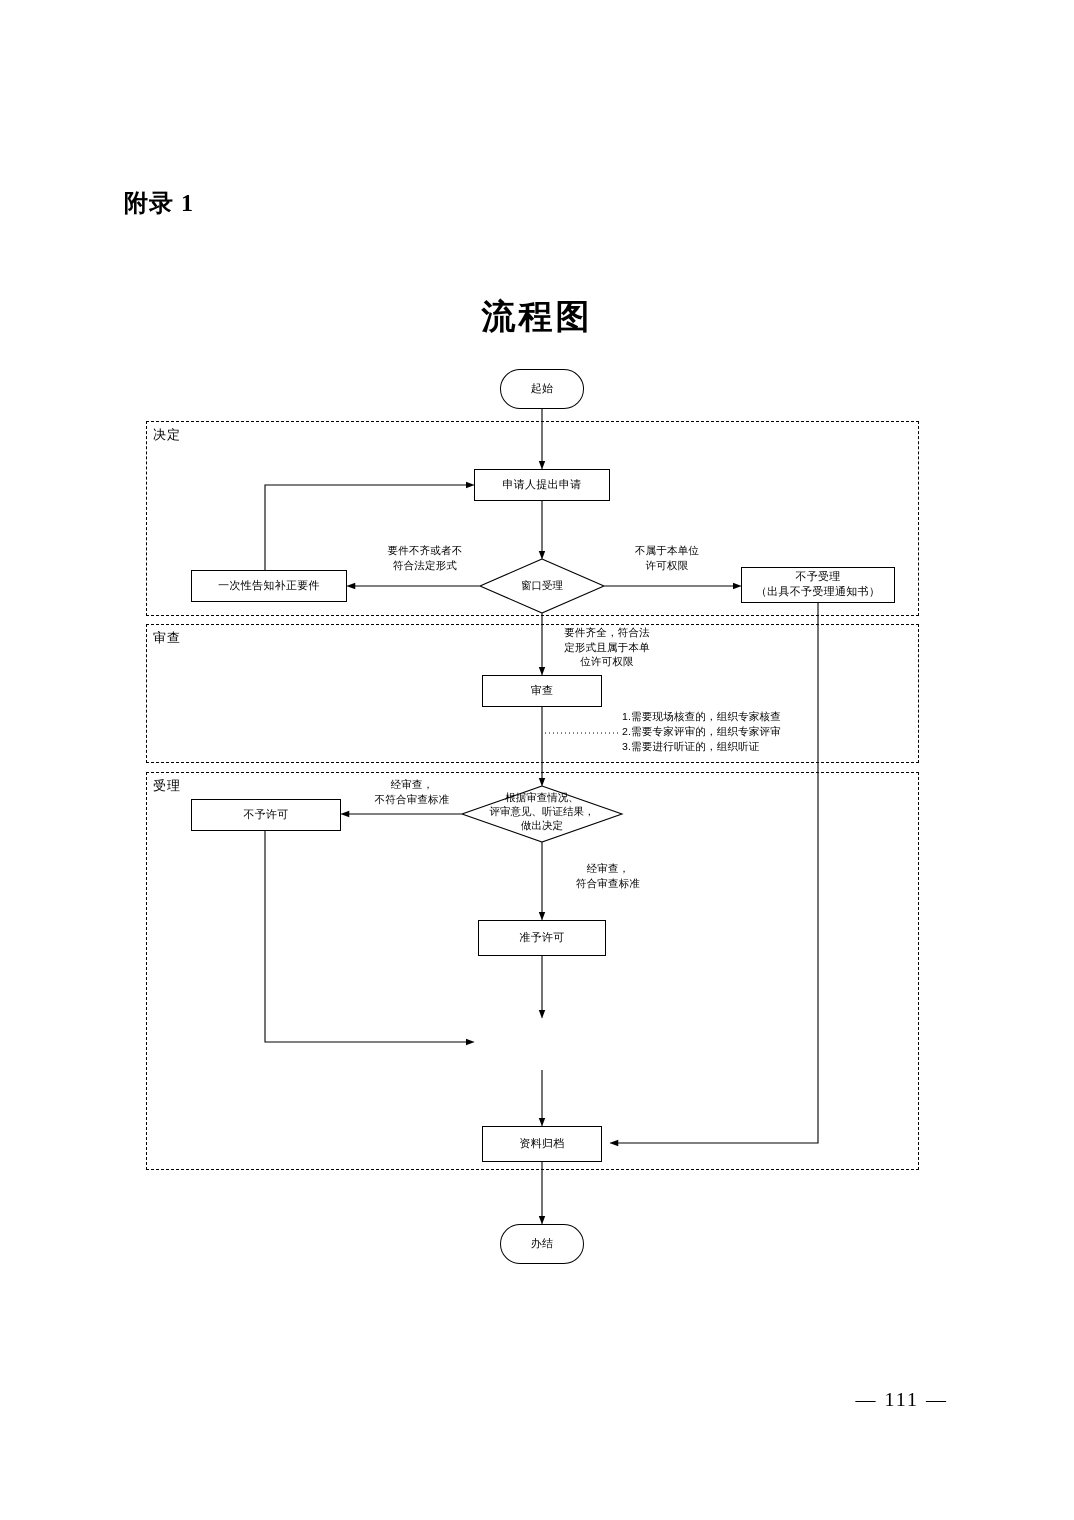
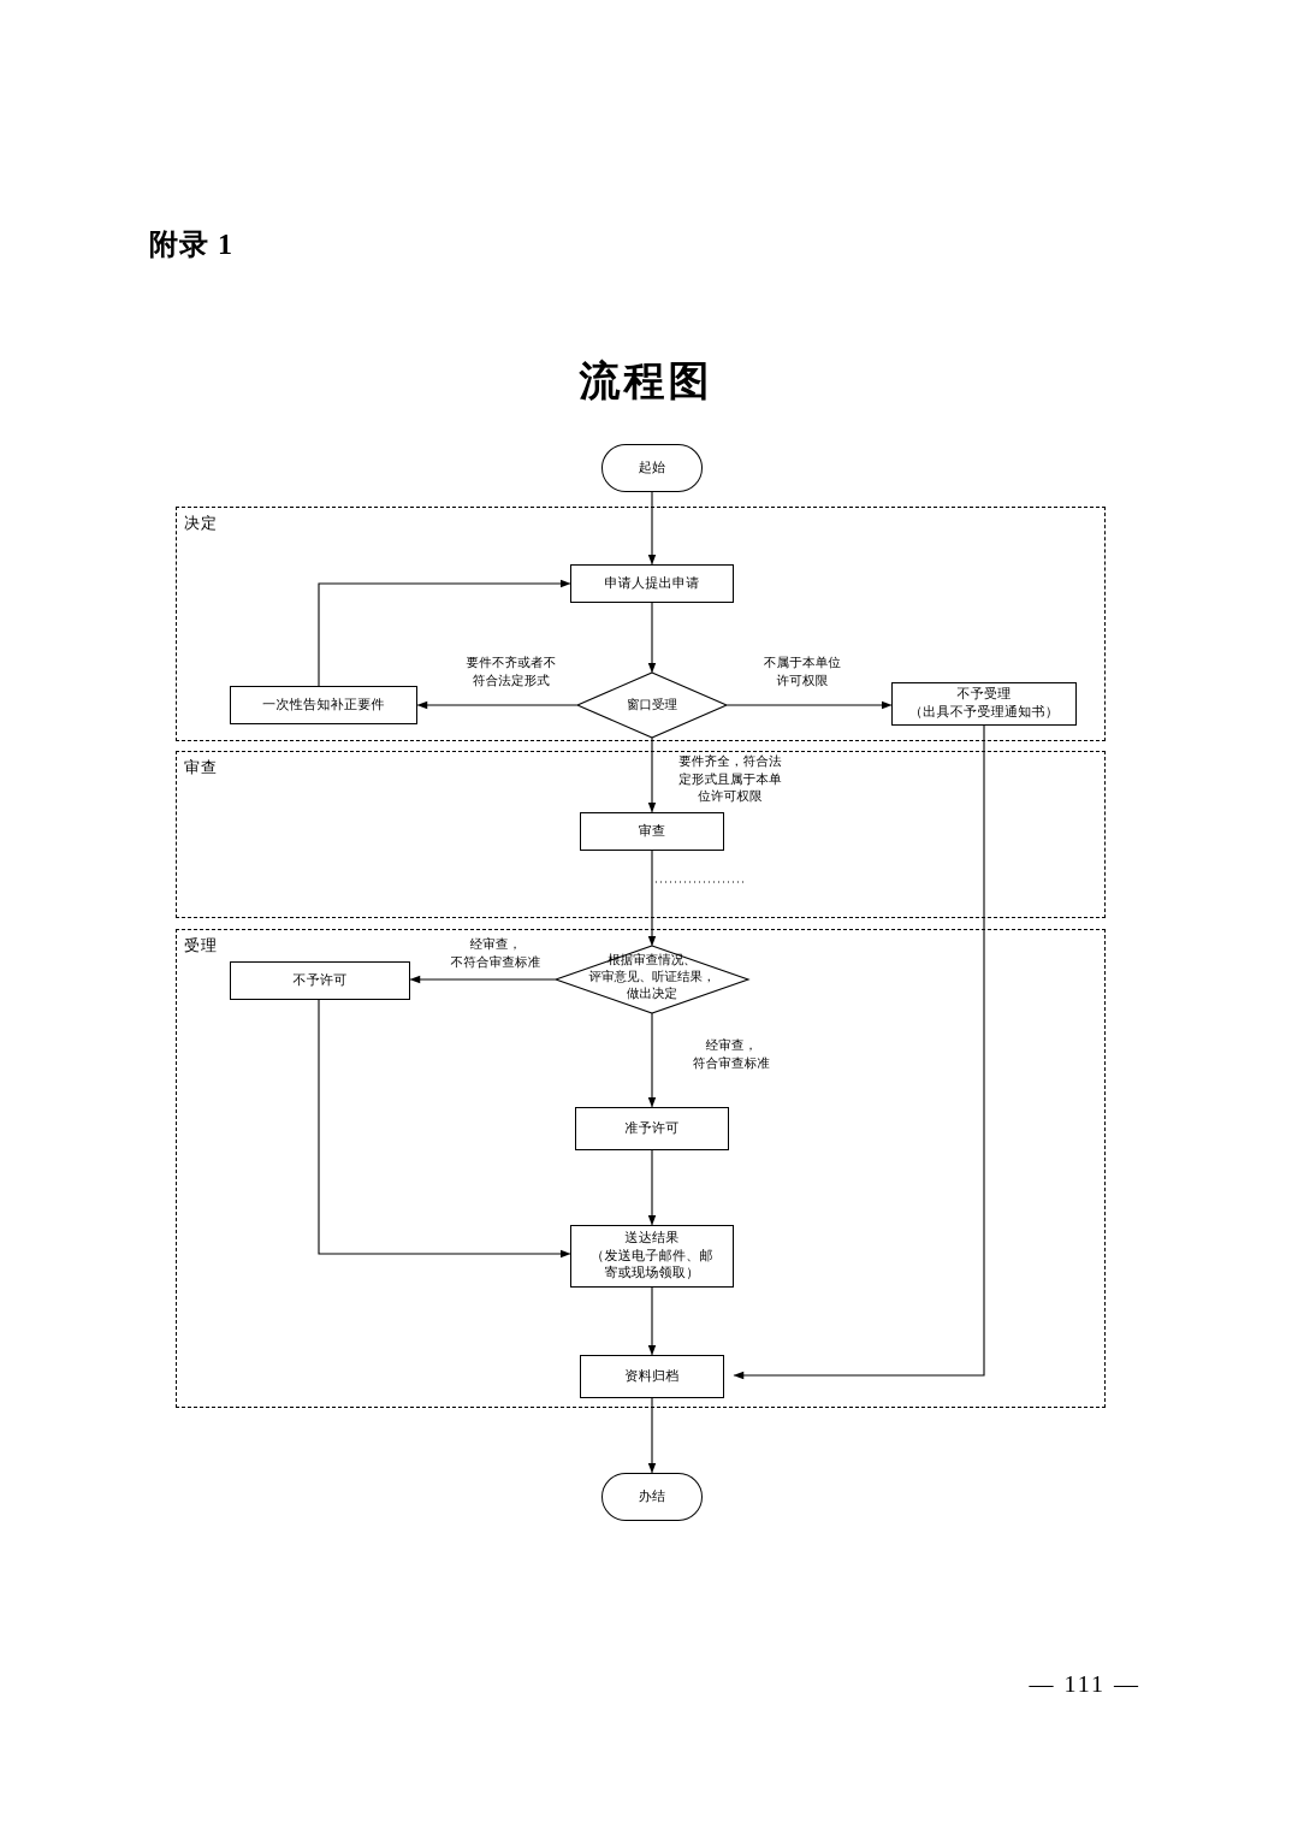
  附录 1
  流程图
  — 111 —
  决定
  审查
  受理
  起始
  申请人提出申请
  窗口受理
  一次性告知补正要件
  不予受理
  （出具不予受理通知书）
  审查
  根据审查情况、
  评审意见、听证结果，
  做出决定
  不予许可
  准予许可
+ 送达结果
+ （发送电子邮件、邮
+ 寄或现场领取）
  资料归档
  办结
  要件不齐或者不
  符合法定形式
  不属于本单位
  许可权限
  要件齐全，符合法
  定形式且属于本单
  位许可权限
  经审查，
  不符合审查标准
  经审查，
  符合审查标准
- 1.需要现场核查的，组织专家核查
- 2.需要专家评审的，组织专家评审
- 3.需要进行听证的，组织听证
